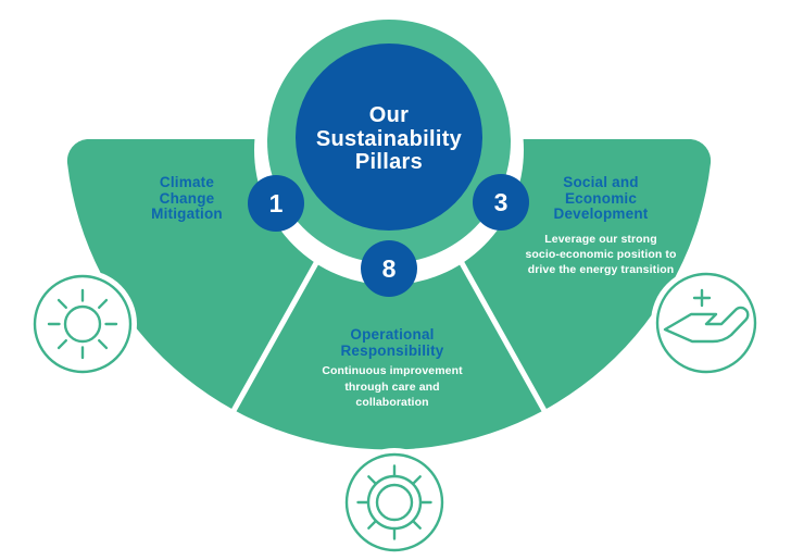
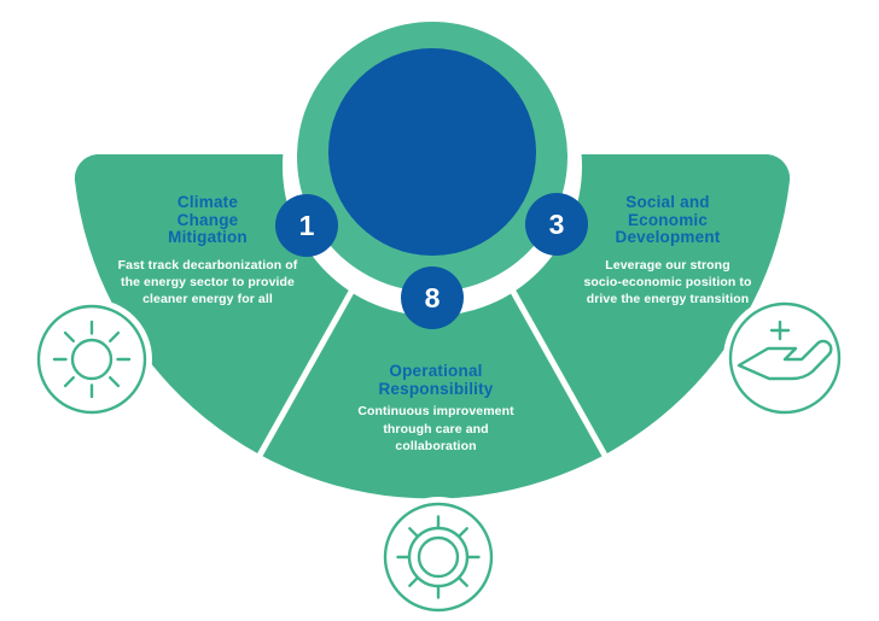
- Our
- Sustainability
- Pillars
  1
  8
  3
  Climate
  Change
  Mitigation
+ Fast track decarbonization of
+ the energy sector to provide
+ cleaner energy for all
  Operational
  Responsibility
  Continuous improvement
  through care and
  collaboration
  Social and
  Economic
  Development
  Leverage our strong
  socio-economic position to
  drive the energy transition
